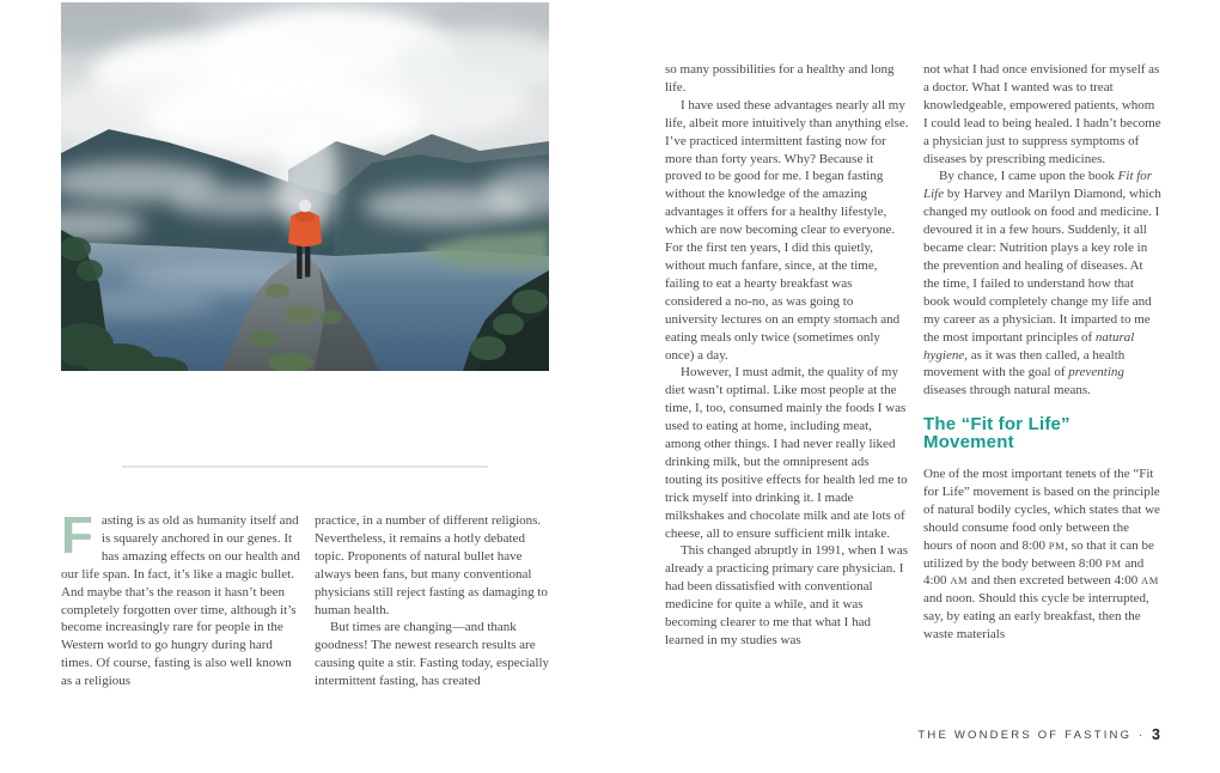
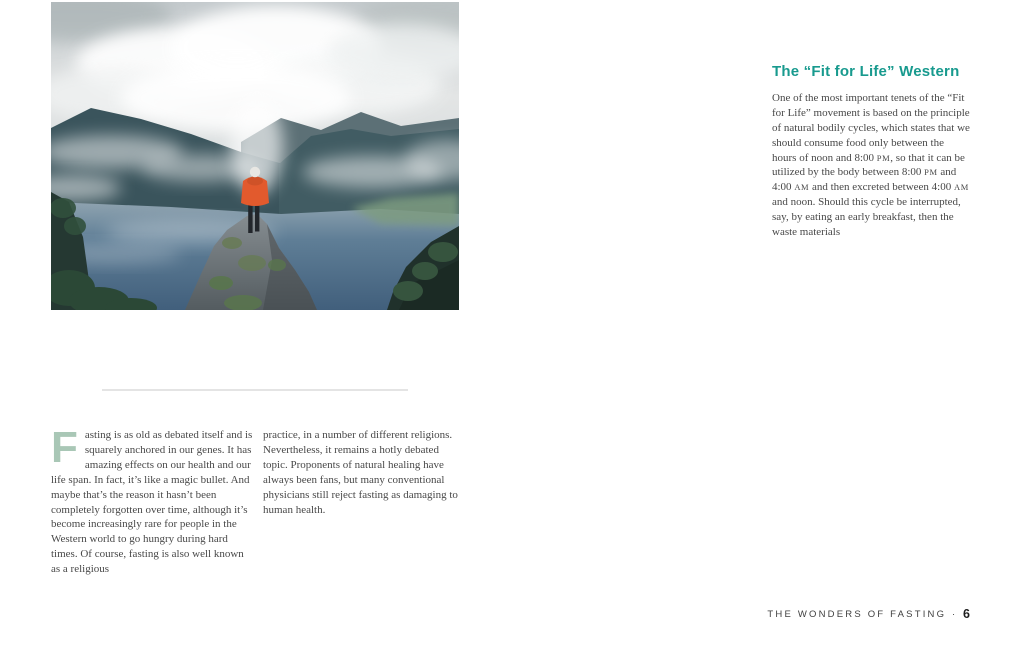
  F
- asting is as old as humanity itself and is squarely anchored in our genes. It has amazing effects on our health and our life span. In fact, it’s like a magic bullet. And maybe that’s the reason it hasn’t been completely forgotten over time, although it’s become increasingly rare for people in the Western world to go hungry during hard times. Of course, fasting is also well known as a religious
+ asting is as old as debated itself and is squarely anchored in our genes. It has amazing effects on our health and our life span. In fact, it’s like a magic bullet. And maybe that’s the reason it hasn’t been completely forgotten over time, although it’s become increasingly rare for people in the Western world to go hungry during hard times. Of course, fasting is also well known as a religious
- practice, in a number of different religions. Nevertheless, it remains a hotly debated topic. Proponents of natural bullet have always been fans, but many conventional physicians still reject fasting as damaging to human health.
+ practice, in a number of different religions. Nevertheless, it remains a hotly debated topic. Proponents of natural healing have always been fans, but many conventional physicians still reject fasting as damaging to human health.
- But times are changing—and thank goodness! The newest research results are causing quite a stir. Fasting today, especially intermittent fasting, has created
- so many possibilities for a healthy and long life.
- I have used these advantages nearly all my life, albeit more intuitively than anything else. I’ve practiced intermittent fasting now for more than forty years. Why? Because it proved to be good for me. I began fasting without the knowledge of the amazing advantages it offers for a healthy lifestyle, which are now becoming clear to everyone. For the first ten years, I did this quietly, without much fanfare, since, at the time, failing to eat a hearty breakfast was considered a no-no, as was going to university lectures on an empty stomach and eating meals only twice (sometimes only once) a day.
- However, I must admit, the quality of my diet wasn’t optimal. Like most people at the time, I, too, consumed mainly the foods I was used to eating at home, including meat, among other things. I had never really liked drinking milk, but the omnipresent ads touting its positive effects for health led me to trick myself into drinking it. I made milkshakes and chocolate milk and ate lots of cheese, all to ensure sufficient milk intake.
- This changed abruptly in 1991, when I was already a practicing primary care physician. I had been dissatisfied with conventional medicine for quite a while, and it was becoming clearer to me that what I had learned in my studies was
- not what I had once envisioned for myself as a doctor. What I wanted was to treat knowledgeable, empowered patients, whom I could lead to being healed. I hadn’t become a physician just to suppress symptoms of diseases by prescribing medicines.
- By chance, I came upon the book Fit for Life by Harvey and Marilyn Diamond, which changed my outlook on food and medicine. I devoured it in a few hours. Suddenly, it all became clear: Nutrition plays a key role in the prevention and healing of diseases. At the time, I failed to understand how that book would completely change my life and my career as a physician. It imparted to me the most important principles of natural hygiene, as it was then called, a health movement with the goal of preventing diseases through natural means.
- The “Fit for Life” Movement
+ The “Fit for Life” Western
  One of the most important tenets of the “Fit for Life” movement is based on the principle of natural bodily cycles, which states that we should consume food only between the hours of noon and 8:00 PM, so that it can be utilized by the body between 8:00 PM and 4:00 AM and then excreted between 4:00 AM and noon. Should this cycle be interrupted, say, by eating an early breakfast, then the waste materials
- THE WONDERS OF FASTING · 3
+ THE WONDERS OF FASTING · 6
